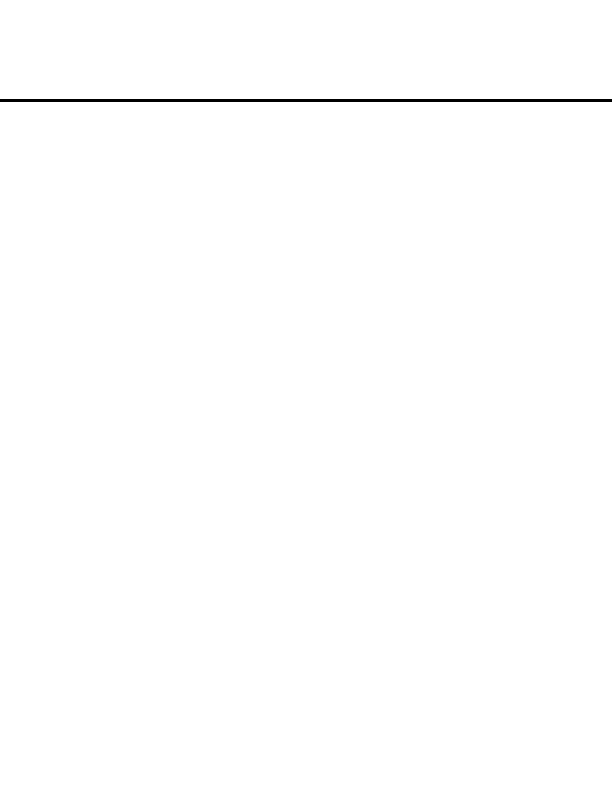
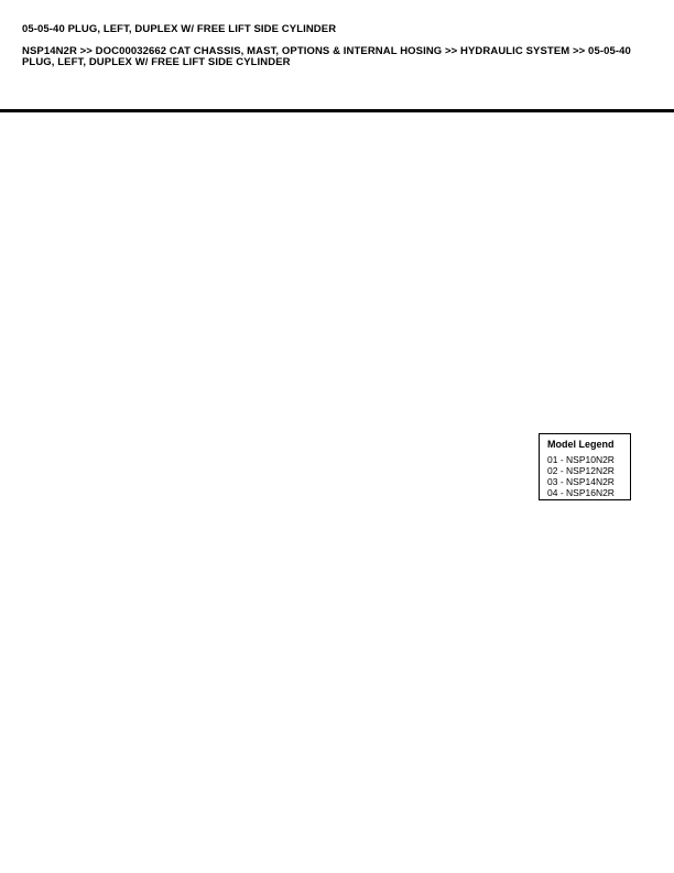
+ 05-05-40 PLUG, LEFT, DUPLEX W/ FREE LIFT SIDE CYLINDER
+ NSP14N2R >> DOC00032662 CAT CHASSIS, MAST, OPTIONS & INTERNAL HOSING >> HYDRAULIC SYSTEM >> 05-05-40 PLUG, LEFT, DUPLEX W/ FREE LIFT SIDE CYLINDER
+ Model Legend
+ 01 - NSP10N2R
+ 02 - NSP12N2R
+ 03 - NSP14N2R
+ 04 - NSP16N2R
